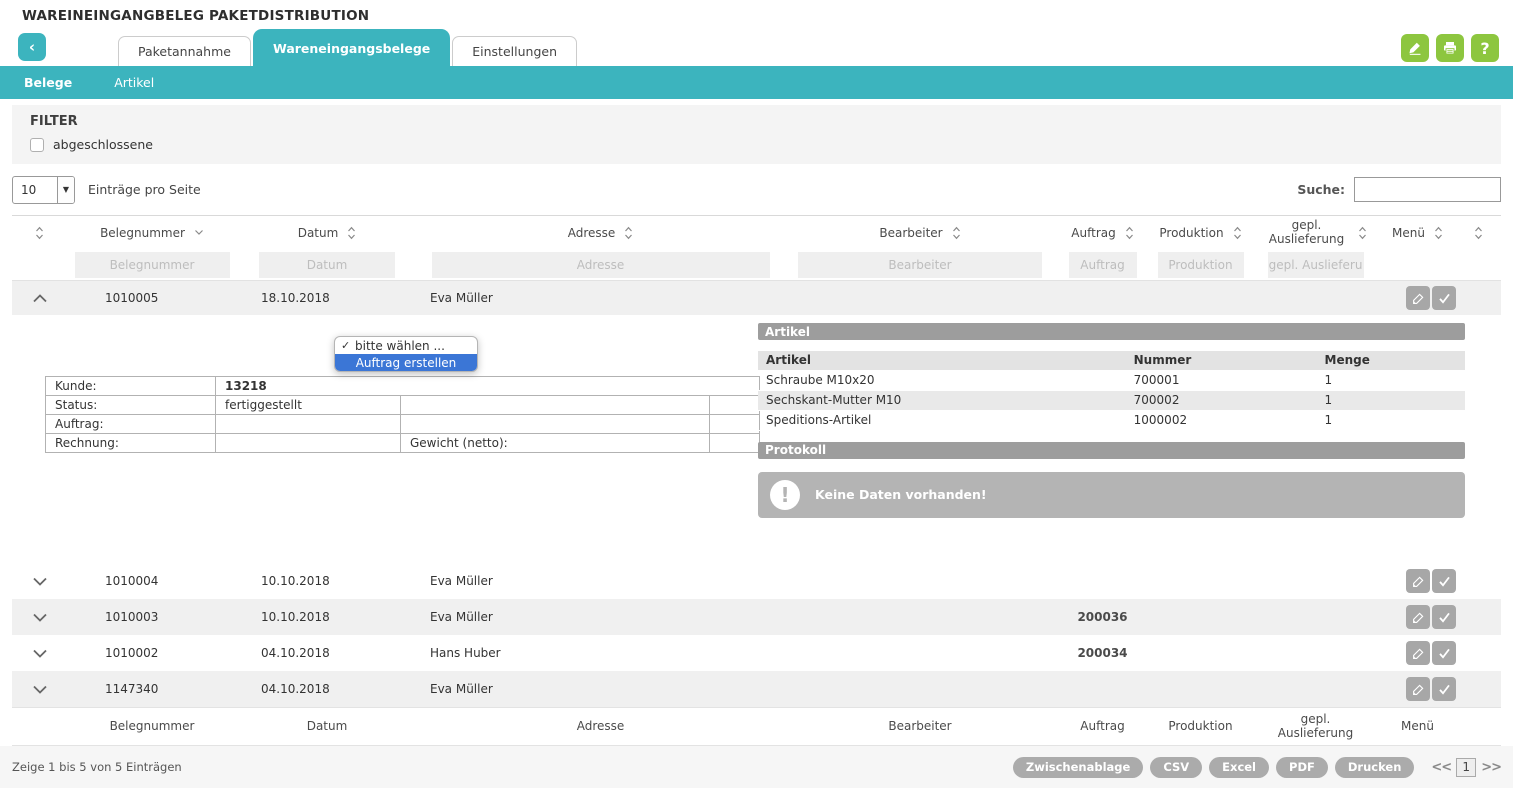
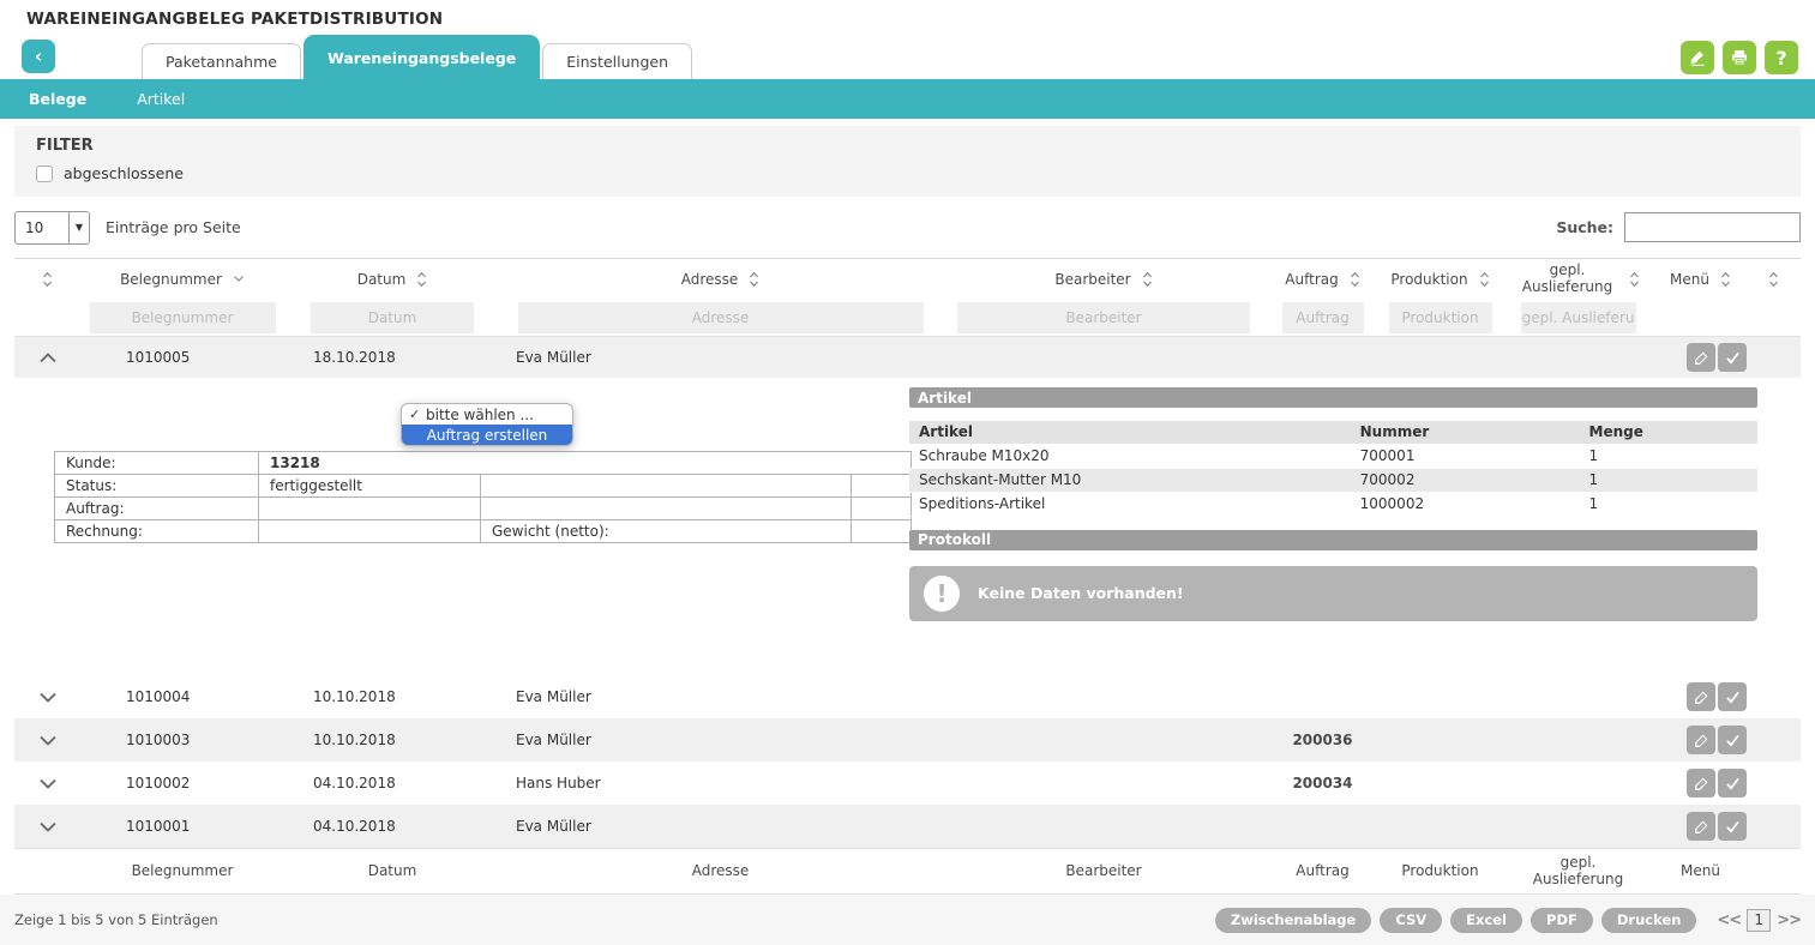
  WAREINEINGANGBELEG PAKETDISTRIBUTION
  ‹
  Paketannahme
  Wareneingangsbelege
  Einstellungen
  ?
  Belege
  Artikel
  FILTER
  abgeschlossene
  10
  ▼
  Einträge pro Seite
  Suche:
  Belegnummer
  Datum
  Adresse
  Bearbeiter
  Auftrag
  Produktion
  gepl. Auslieferung
  Menü
  Belegnummer
  Datum
  Adresse
  Bearbeiter
  Auftrag
  Produktion
  gepl. Auslieferu
  1010005
  18.10.2018
  Eva Müller
  ✓
  bitte wählen ...
  Auftrag erstellen
  Kunde:	13218
  Status:	fertiggestellt
  Auftrag:
  Rechnung:		Gewicht (netto):
  Artikel
  Artikel	Nummer	Menge
  Schraube M10x20	700001	1
  Sechskant-Mutter M10	700002	1
  Speditions-Artikel	1000002	1
  Protokoll
  !
  Keine Daten vorhanden!
  1010004
  10.10.2018
  Eva Müller
  1010003
  10.10.2018
  Eva Müller
  200036
  1010002
  04.10.2018
  Hans Huber
  200034
- 1147340
+ 1010001
  04.10.2018
  Eva Müller
  Belegnummer
  Datum
  Adresse
  Bearbeiter
  Auftrag
  Produktion
  gepl. Auslieferung
  Menü
  Zeige 1 bis 5 von 5 Einträgen
  Zwischenablage
  CSV
  Excel
  PDF
  Drucken
  <<
  1
  >>
